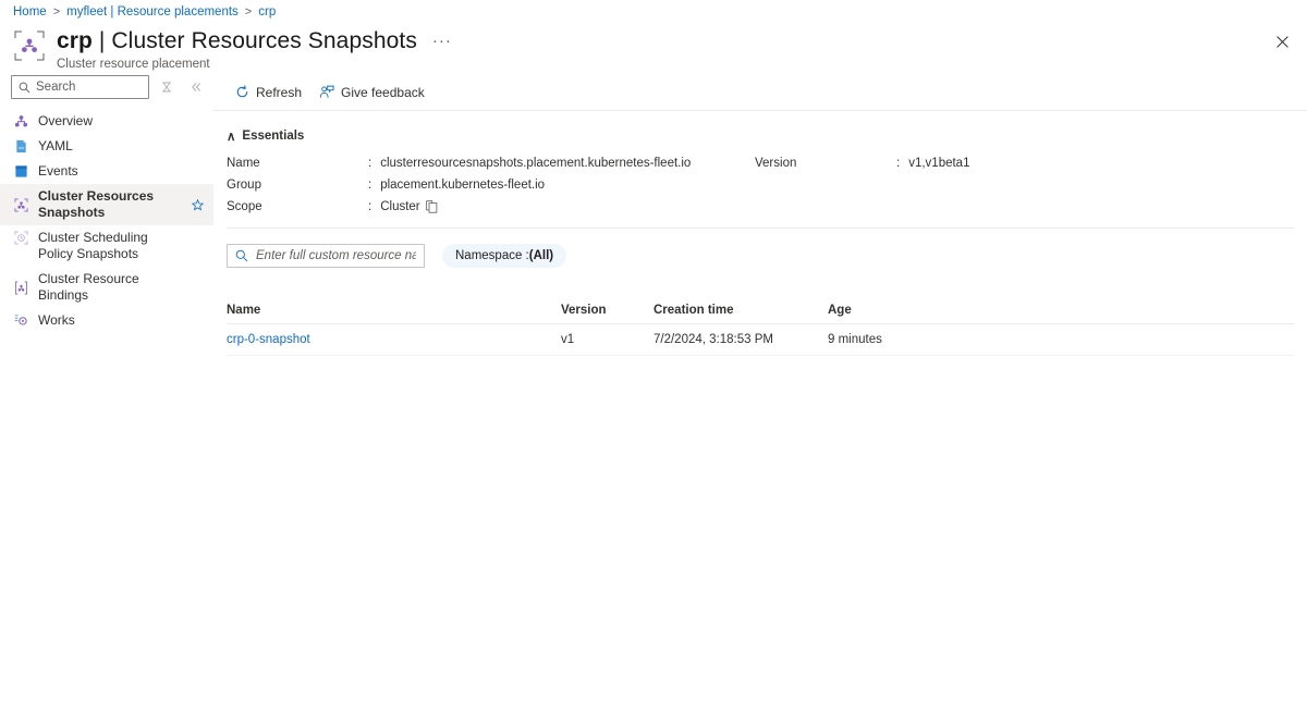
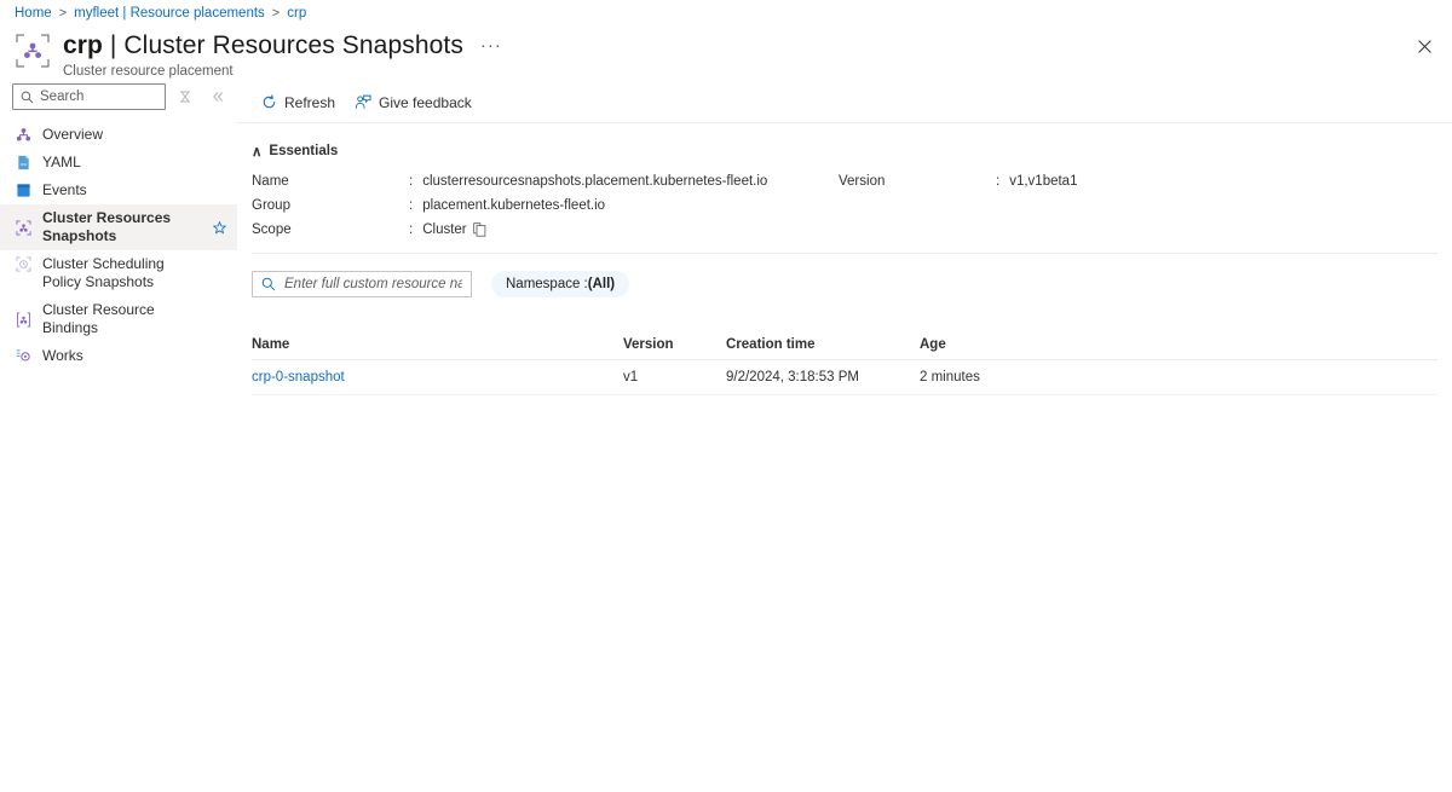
  Home
  >
  myfleet | Resource placements
  >
  crp
  crp | Cluster Resources Snapshots
  ···
  Cluster resource placement
  Search
  Overview
  YAML
  Events
  Cluster Resources Snapshots
  Cluster Scheduling Policy Snapshots
  Cluster Resource Bindings
  Works
  Refresh
  Give feedback
  ∧
  Essentials
  Name
  :
  clusterresourcesnapshots.placement.kubernetes-fleet.io
  Version
  :
  v1,v1beta1
  Group
  :
  placement.kubernetes-fleet.io
  Scope
  :
  Cluster
  Enter full custom resource na
  Namespace :
  (All)
  Name
  Version
  Creation time
  Age
  crp-0-snapshot
  v1
- 7/2/2024, 3:18:53 PM
+ 9/2/2024, 3:18:53 PM
- 9 minutes
+ 2 minutes
